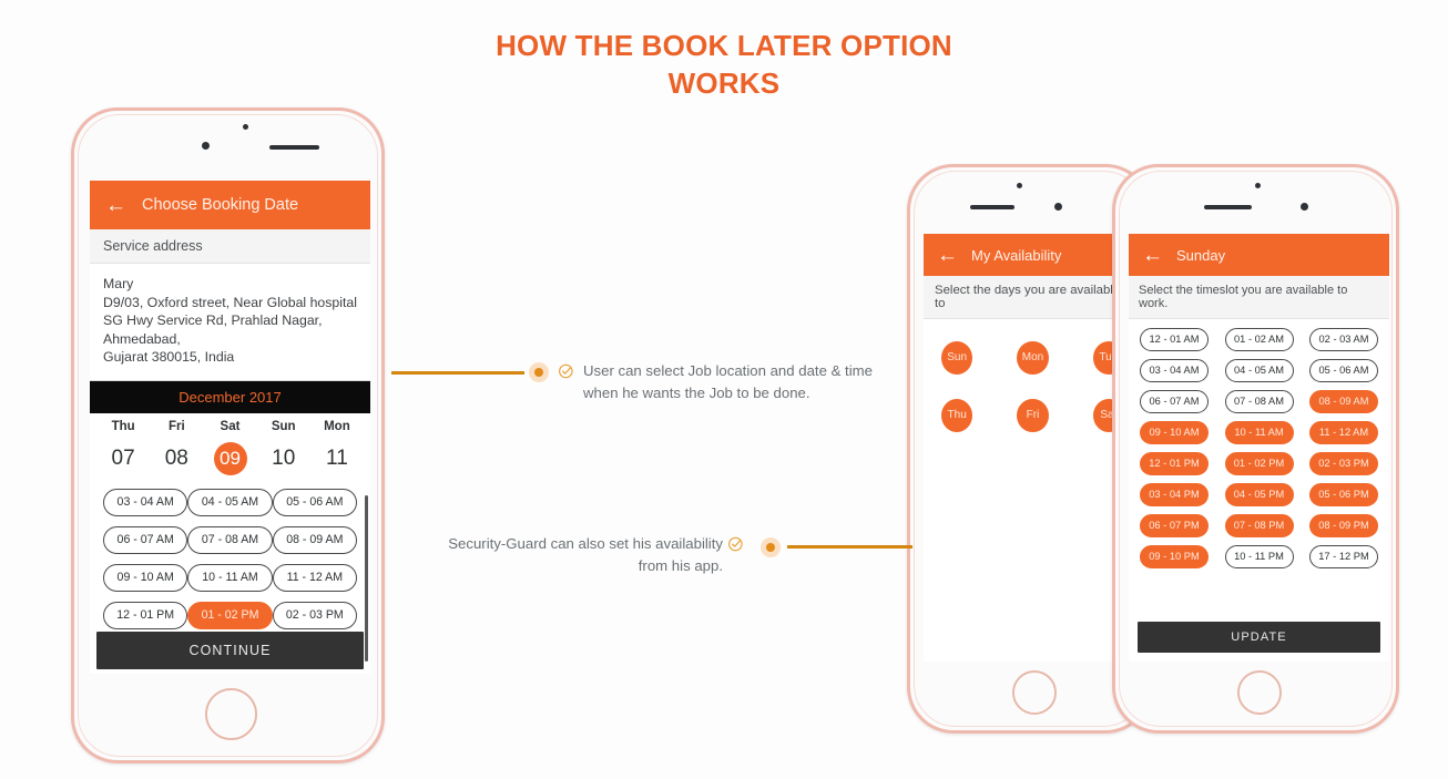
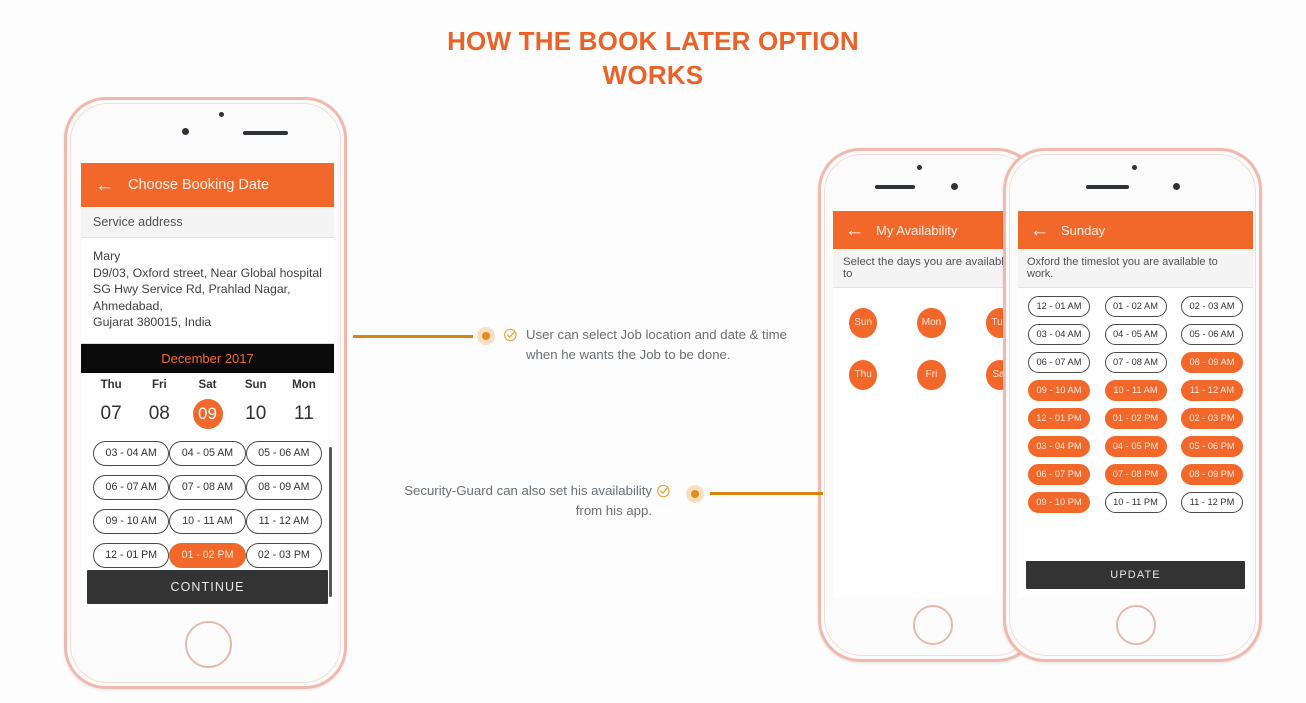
  HOW THE BOOK LATER OPTION
  WORKS
  ←
  Choose Booking Date
  Service address
  Mary
  D9/03, Oxford street, Near Global hospital
  SG Hwy Service Rd, Prahlad Nagar, Ahmedabad,
  Gujarat 380015, India
  December 2017
  Thu
  07
  Fri
  08
  Sat
  09
  Sun
  10
  Mon
  11
  03 - 04 AM
  04 - 05 AM
  05 - 06 AM
  06 - 07 AM
  07 - 08 AM
  08 - 09 AM
  09 - 10 AM
  10 - 11 AM
  11 - 12 AM
  12 - 01 PM
  01 - 02 PM
  02 - 03 PM
  CONTINUE
  ←
  My Availability
  Select the days you are availab to
  Sun
  Mon
  Thu
  Fri
  ←
  Sunday
- Select the timeslot you are available to work.
+ Oxford the timeslot you are available to work.
  12 - 01 AM
  01 - 02 AM
  02 - 03 AM
  03 - 04 AM
  04 - 05 AM
  05 - 06 AM
  06 - 07 AM
  07 - 08 AM
  08 - 09 AM
  09 - 10 AM
  10 - 11 AM
  11 - 12 AM
  12 - 01 PM
  01 - 02 PM
  02 - 03 PM
  03 - 04 PM
  04 - 05 PM
  05 - 06 PM
  06 - 07 PM
  07 - 08 PM
  08 - 09 PM
  09 - 10 PM
  10 - 11 PM
- 17 - 12 PM
+ 11 - 12 PM
  UPDATE
  User can select Job location and date & time
  when he wants the Job to be done.
  Security-Guard can also set his availability
  from his app.
